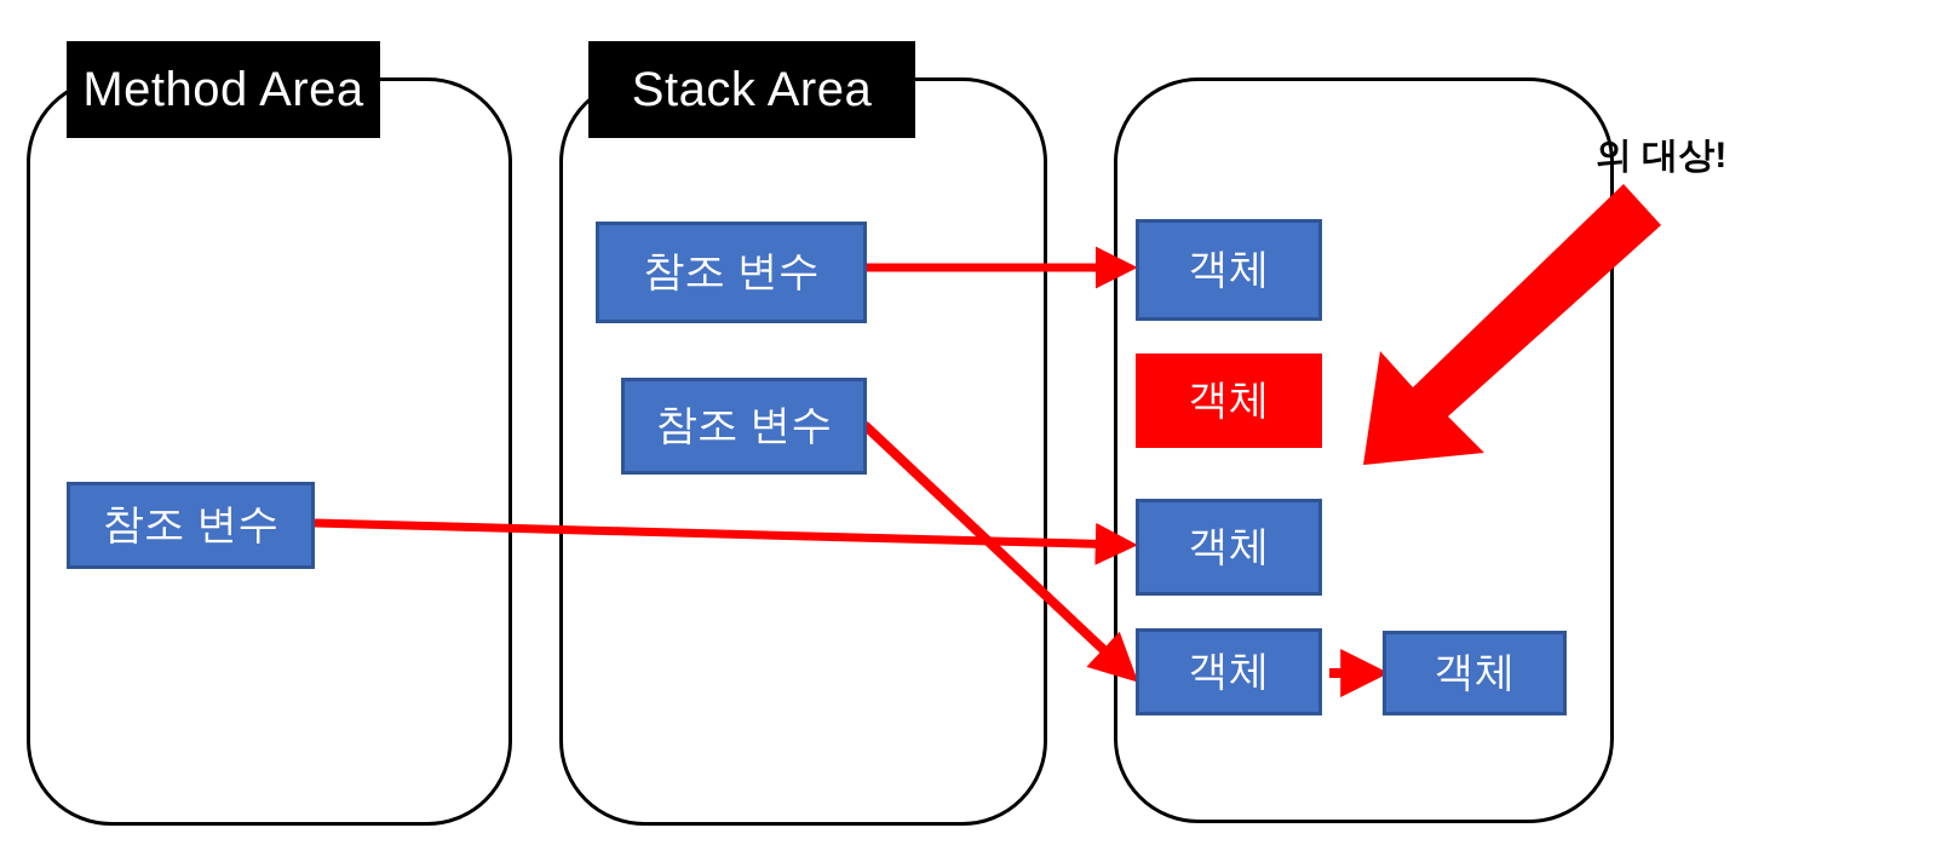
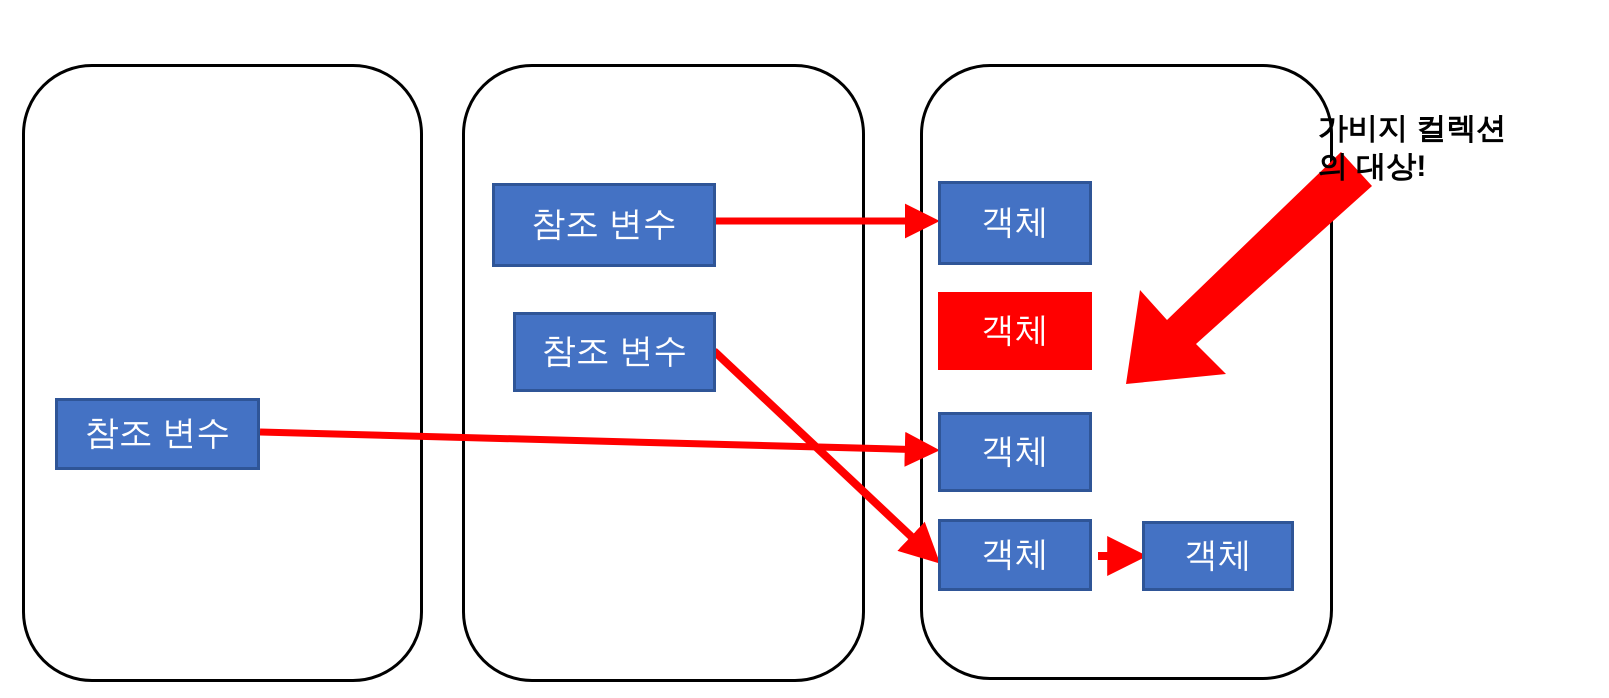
- Method Area
- Stack Area
  참조 변수
  참조 변수
  참조 변수
  객체
  객체
  객체
  객체
  객체
+ 가비지 컬렉션
  의 대상!
